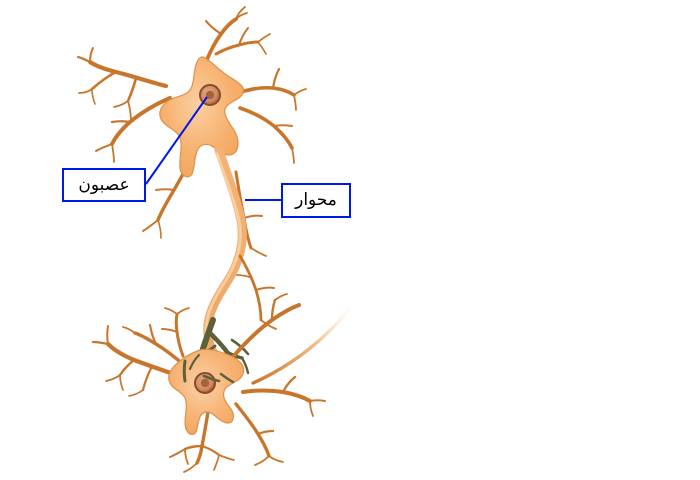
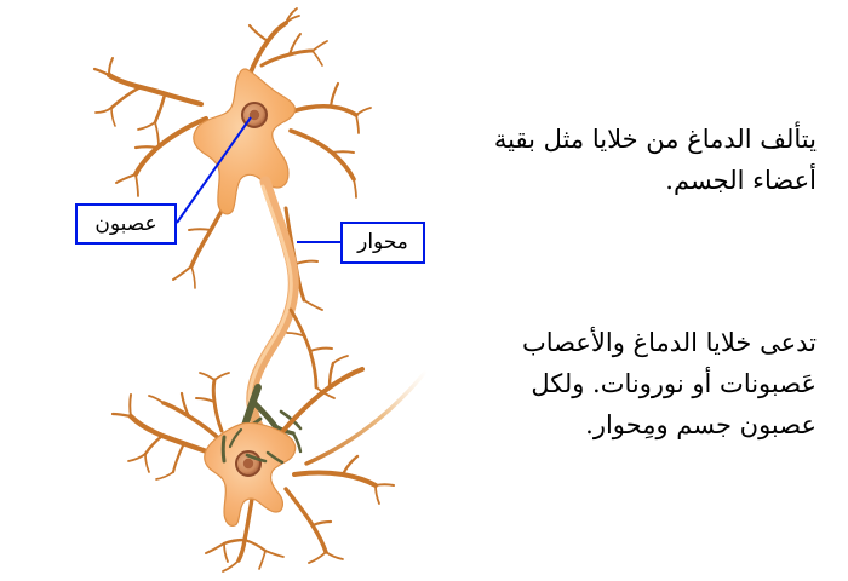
  عصبون
  محوار
+ يتألف الدماغ من خلايا مثل بقية أعضاء الجسم.
+ تدعى خلايا الدماغ والأعصاب عَصبونات أو نورونات. ولكل عصبون جسم ومِحوار.
